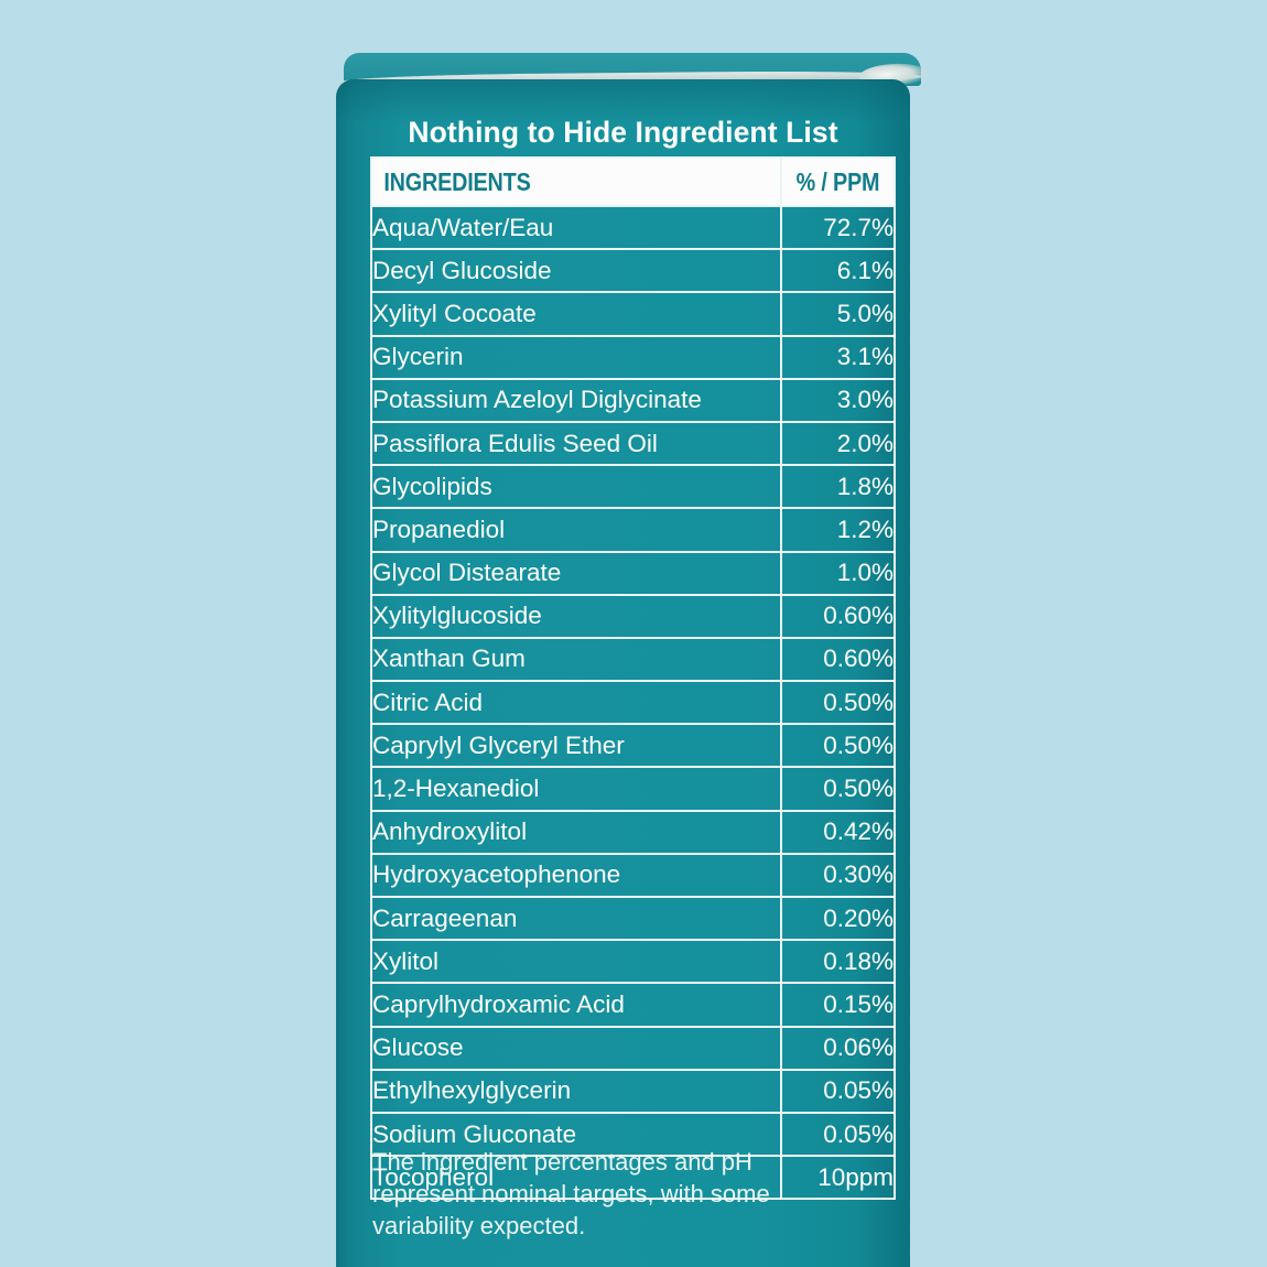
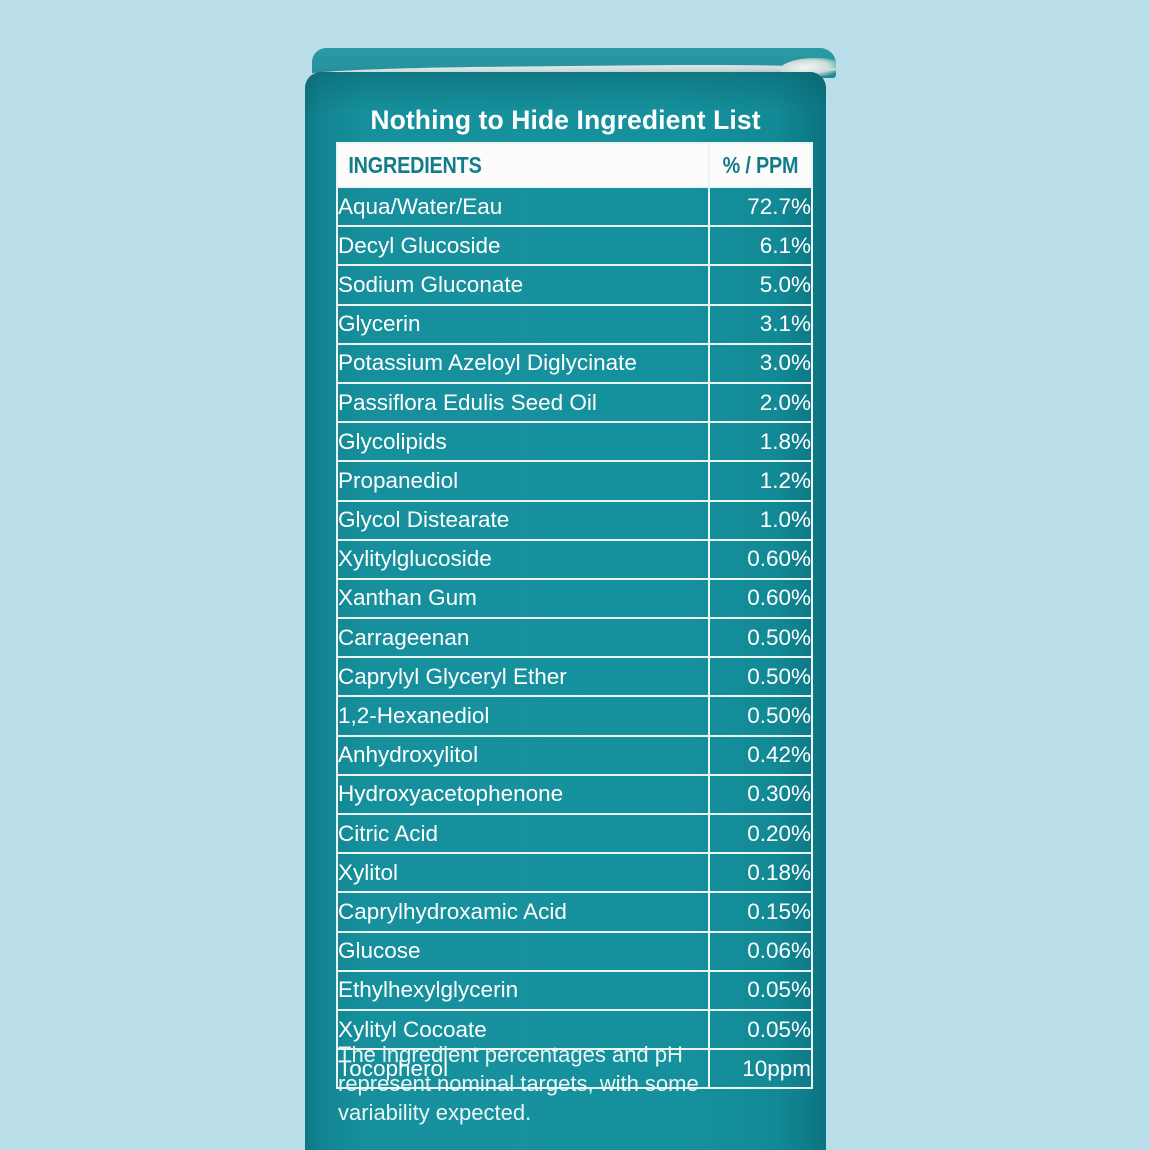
  Nothing to Hide Ingredient List
  INGREDIENTS	% / PPM
  Aqua/Water/Eau	72.7%
  Decyl Glucoside	6.1%
- Xylityl Cocoate	5.0%
+ Sodium Gluconate	5.0%
  Glycerin	3.1%
  Potassium Azeloyl Diglycinate	3.0%
  Passiflora Edulis Seed Oil	2.0%
  Glycolipids	1.8%
  Propanediol	1.2%
  Glycol Distearate	1.0%
  Xylitylglucoside	0.60%
  Xanthan Gum	0.60%
- Citric Acid	0.50%
+ Carrageenan	0.50%
  Caprylyl Glyceryl Ether	0.50%
  1,2-Hexanediol	0.50%
  Anhydroxylitol	0.42%
  Hydroxyacetophenone	0.30%
- Carrageenan	0.20%
+ Citric Acid	0.20%
  Xylitol	0.18%
  Caprylhydroxamic Acid	0.15%
  Glucose	0.06%
  Ethylhexylglycerin	0.05%
- Sodium Gluconate	0.05%
+ Xylityl Cocoate	0.05%
  Tocopherol	10ppm
  The ingredient percentages and pH represent nominal targets, with some variability expected.
